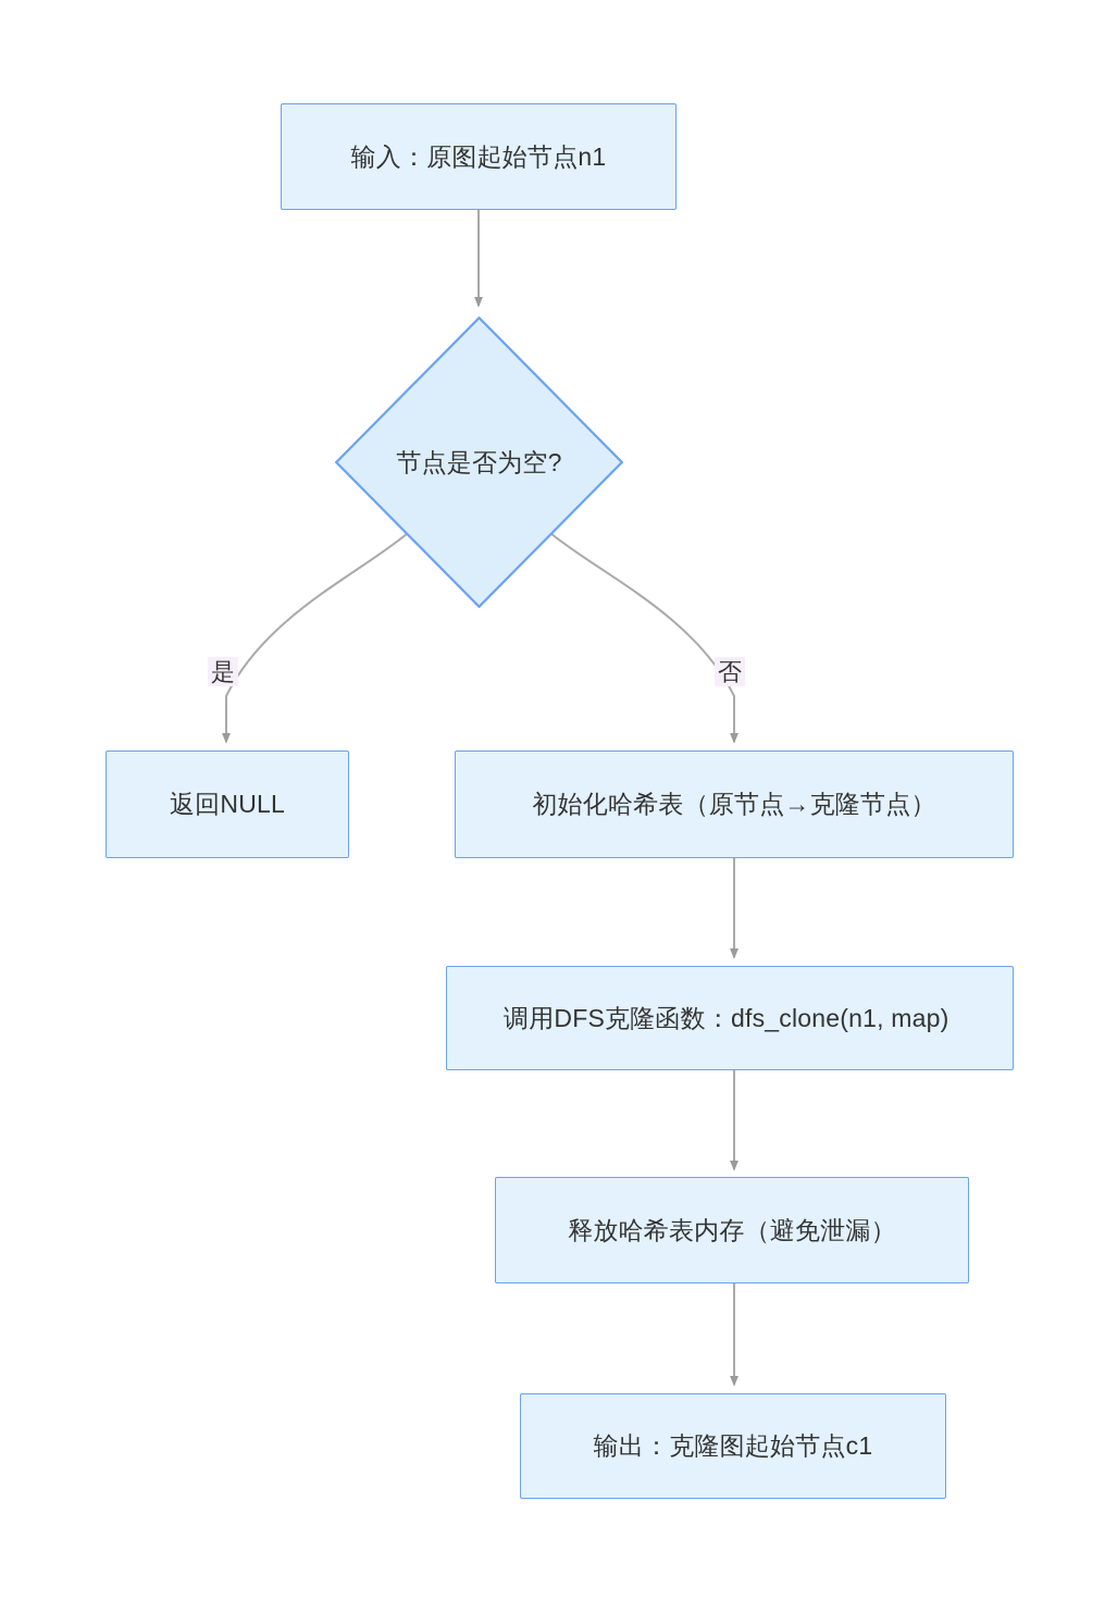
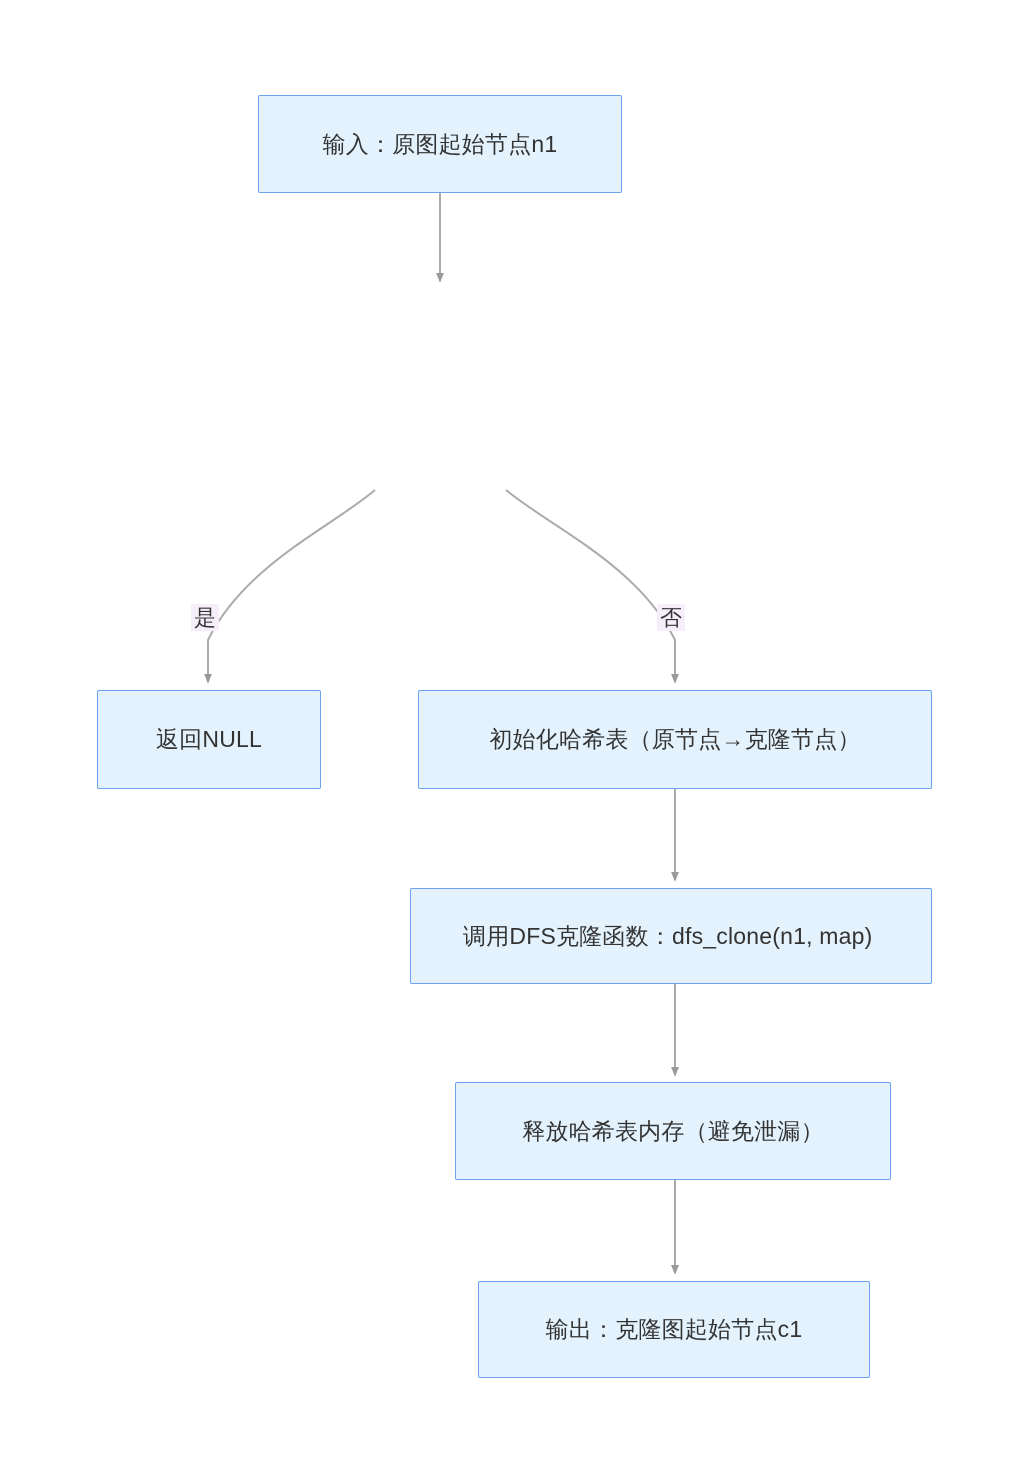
  输入：原图起始节点n1
- 节点是否为空?
  返回NULL
  初始化哈希表（原节点→克隆节点）
  调用DFS克隆函数：dfs_clone(n1, map)
  释放哈希表内存（避免泄漏）
  输出：克隆图起始节点c1
  是
  否
